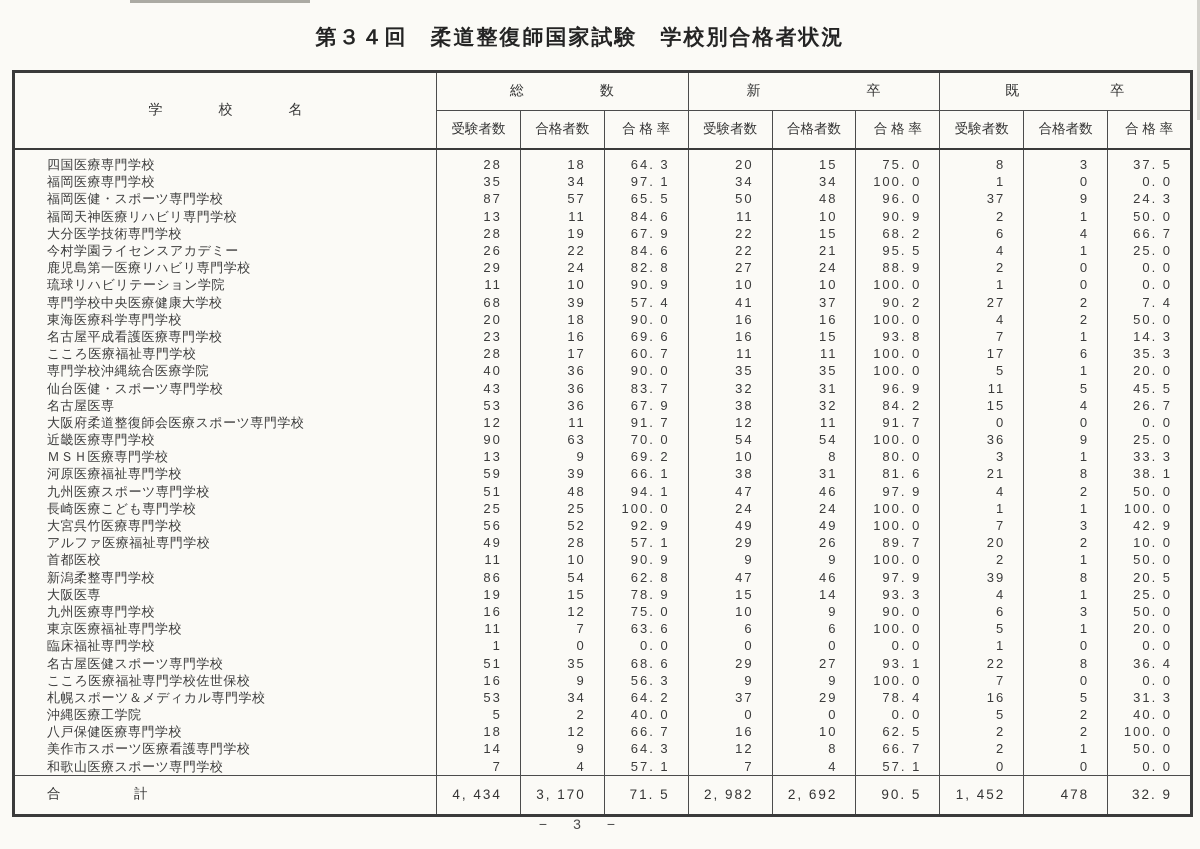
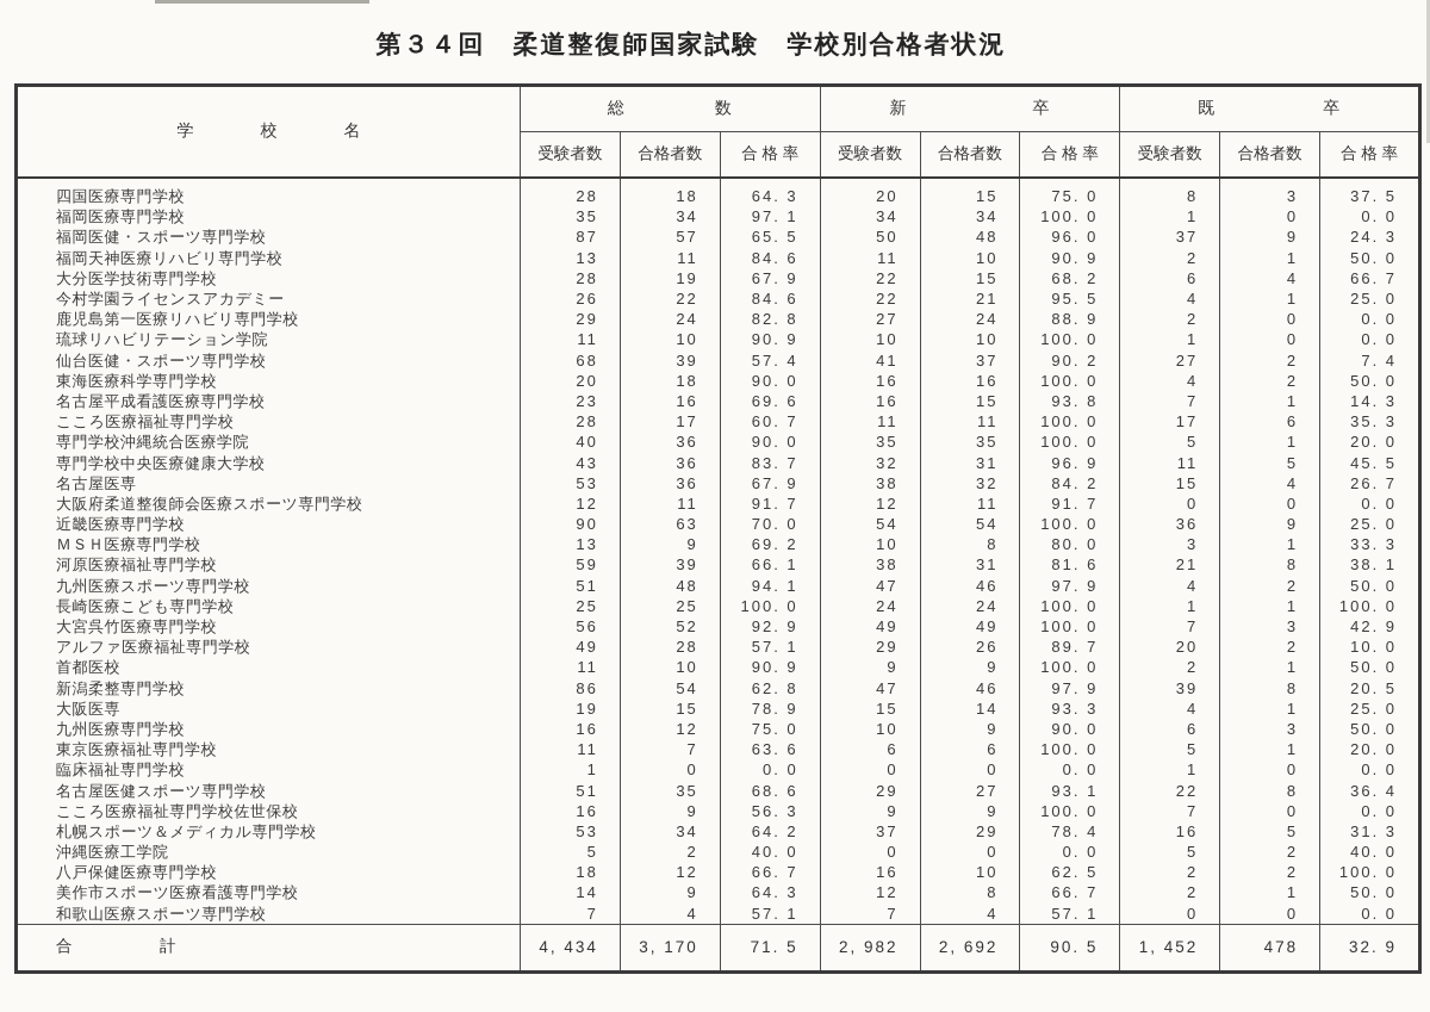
  第３４回 柔道整復師国家試験 学校別合格者状況
  学 校 名	総 数	新 卒	既 卒
  受験者数	合格者数	合 格 率	受験者数	合格者数	合 格 率	受験者数	合格者数	合 格 率
  四国医療専門学校	28	18	64. 3	20	15	75. 0	8	3	37. 5
  福岡医療専門学校	35	34	97. 1	34	34	100. 0	1	0	0. 0
  福岡医健・スポーツ専門学校	87	57	65. 5	50	48	96. 0	37	9	24. 3
  福岡天神医療リハビリ専門学校	13	11	84. 6	11	10	90. 9	2	1	50. 0
  大分医学技術専門学校	28	19	67. 9	22	15	68. 2	6	4	66. 7
  今村学園ライセンスアカデミー	26	22	84. 6	22	21	95. 5	4	1	25. 0
  鹿児島第一医療リハビリ専門学校	29	24	82. 8	27	24	88. 9	2	0	0. 0
  琉球リハビリテーション学院	11	10	90. 9	10	10	100. 0	1	0	0. 0
- 専門学校中央医療健康大学校	68	39	57. 4	41	37	90. 2	27	2	7. 4
+ 仙台医健・スポーツ専門学校	68	39	57. 4	41	37	90. 2	27	2	7. 4
  東海医療科学専門学校	20	18	90. 0	16	16	100. 0	4	2	50. 0
  名古屋平成看護医療専門学校	23	16	69. 6	16	15	93. 8	7	1	14. 3
  こころ医療福祉専門学校	28	17	60. 7	11	11	100. 0	17	6	35. 3
  専門学校沖縄統合医療学院	40	36	90. 0	35	35	100. 0	5	1	20. 0
- 仙台医健・スポーツ専門学校	43	36	83. 7	32	31	96. 9	11	5	45. 5
+ 専門学校中央医療健康大学校	43	36	83. 7	32	31	96. 9	11	5	45. 5
  名古屋医専	53	36	67. 9	38	32	84. 2	15	4	26. 7
  大阪府柔道整復師会医療スポーツ専門学校	12	11	91. 7	12	11	91. 7	0	0	0. 0
  近畿医療専門学校	90	63	70. 0	54	54	100. 0	36	9	25. 0
  ＭＳＨ医療専門学校	13	9	69. 2	10	8	80. 0	3	1	33. 3
  河原医療福祉専門学校	59	39	66. 1	38	31	81. 6	21	8	38. 1
  九州医療スポーツ専門学校	51	48	94. 1	47	46	97. 9	4	2	50. 0
  長崎医療こども専門学校	25	25	100. 0	24	24	100. 0	1	1	100. 0
  大宮呉竹医療専門学校	56	52	92. 9	49	49	100. 0	7	3	42. 9
  アルファ医療福祉専門学校	49	28	57. 1	29	26	89. 7	20	2	10. 0
  首都医校	11	10	90. 9	9	9	100. 0	2	1	50. 0
  新潟柔整専門学校	86	54	62. 8	47	46	97. 9	39	8	20. 5
  大阪医専	19	15	78. 9	15	14	93. 3	4	1	25. 0
  九州医療専門学校	16	12	75. 0	10	9	90. 0	6	3	50. 0
  東京医療福祉専門学校	11	7	63. 6	6	6	100. 0	5	1	20. 0
  臨床福祉専門学校	1	0	0. 0	0	0	0. 0	1	0	0. 0
  名古屋医健スポーツ専門学校	51	35	68. 6	29	27	93. 1	22	8	36. 4
  こころ医療福祉専門学校佐世保校	16	9	56. 3	9	9	100. 0	7	0	0. 0
  札幌スポーツ＆メディカル専門学校	53	34	64. 2	37	29	78. 4	16	5	31. 3
  沖縄医療工学院	5	2	40. 0	0	0	0. 0	5	2	40. 0
  八戸保健医療専門学校	18	12	66. 7	16	10	62. 5	2	2	100. 0
  美作市スポーツ医療看護専門学校	14	9	64. 3	12	8	66. 7	2	1	50. 0
  和歌山医療スポーツ専門学校	7	4	57. 1	7	4	57. 1	0	0	0. 0
  合 計	4, 434	3, 170	71. 5	2, 982	2, 692	90. 5	1, 452	478	32. 9
- − 3 −
